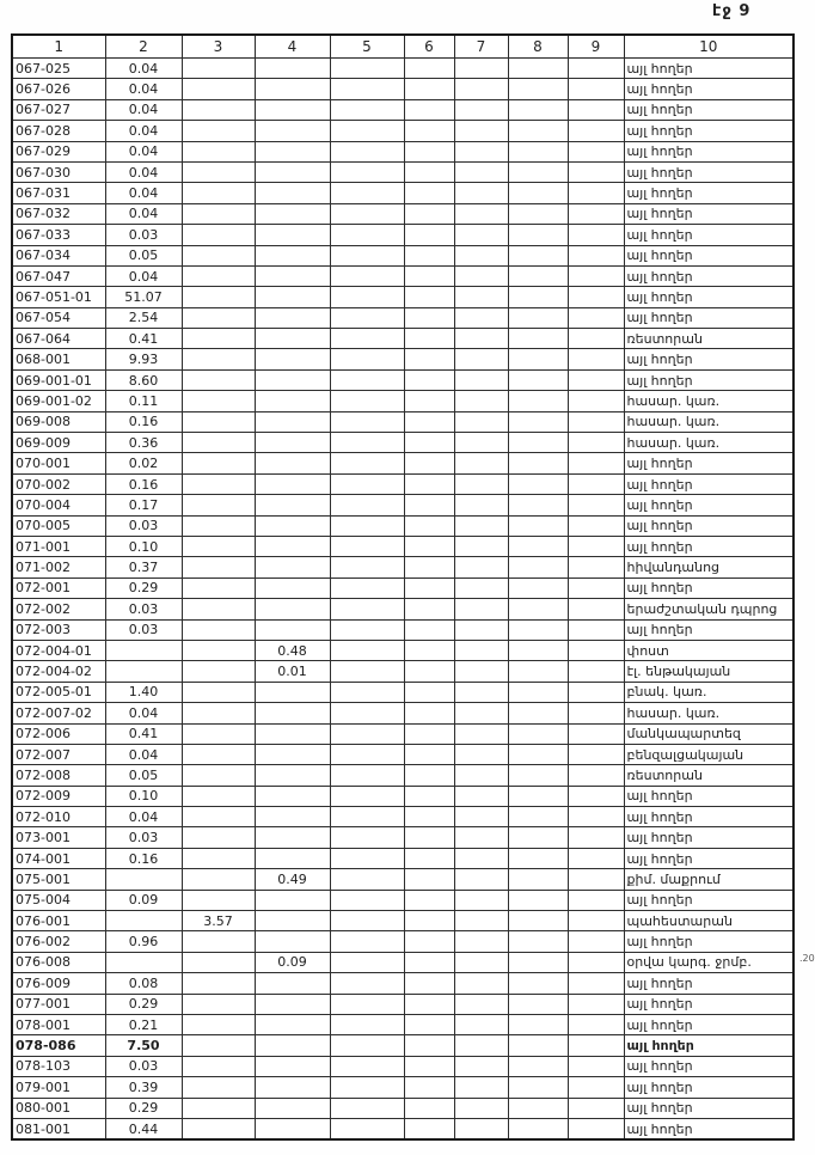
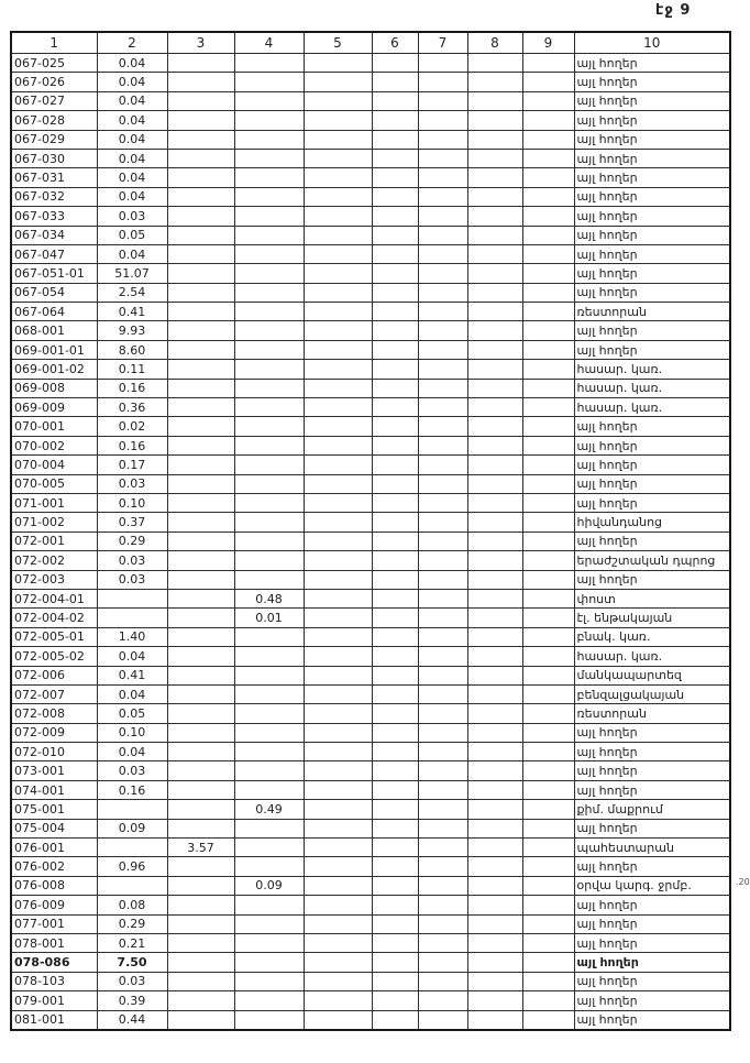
  էջ 9
  1	2	3	4	5	6	7	8	9	10
  067-025	0.04								այլ հողեր
  067-026	0.04								այլ հողեր
  067-027	0.04								այլ հողեր
  067-028	0.04								այլ հողեր
  067-029	0.04								այլ հողեր
  067-030	0.04								այլ հողեր
  067-031	0.04								այլ հողեր
  067-032	0.04								այլ հողեր
  067-033	0.03								այլ հողեր
  067-034	0.05								այլ հողեր
  067-047	0.04								այլ հողեր
  067-051-01	51.07								այլ հողեր
  067-054	2.54								այլ հողեր
  067-064	0.41								ռեստորան
  068-001	9.93								այլ հողեր
  069-001-01	8.60								այլ հողեր
  069-001-02	0.11								հասար. կառ.
  069-008	0.16								հասար. կառ.
  069-009	0.36								հասար. կառ.
  070-001	0.02								այլ հողեր
  070-002	0.16								այլ հողեր
  070-004	0.17								այլ հողեր
  070-005	0.03								այլ հողեր
  071-001	0.10								այլ հողեր
  071-002	0.37								հիվանդանոց
  072-001	0.29								այլ հողեր
  072-002	0.03								երաժշտական դպրոց
  072-003	0.03								այլ հողեր
  072-004-01			0.48						փոստ
  072-004-02			0.01						էլ. ենթակայան
  072-005-01	1.40								բնակ. կառ.
- 072-007-02	0.04								հասար. կառ.
+ 072-005-02	0.04								հասար. կառ.
  072-006	0.41								մանկապարտեզ
  072-007	0.04								բենզալցակայան
  072-008	0.05								ռեստորան
  072-009	0.10								այլ հողեր
  072-010	0.04								այլ հողեր
  073-001	0.03								այլ հողեր
  074-001	0.16								այլ հողեր
  075-001			0.49						քիմ. մաքրում
  075-004	0.09								այլ հողեր
  076-001		3.57							պահեստարան
  076-002	0.96								այլ հողեր
  076-008			0.09						օրվա կարգ. ջրմբ.
  076-009	0.08								այլ հողեր
  077-001	0.29								այլ հողեր
  078-001	0.21								այլ հողեր
  078-086	7.50								այլ հողեր
  078-103	0.03								այլ հողեր
  079-001	0.39								այլ հողեր
- 080-001	0.29								այլ հողեր
  081-001	0.44								այլ հողեր
  .20
